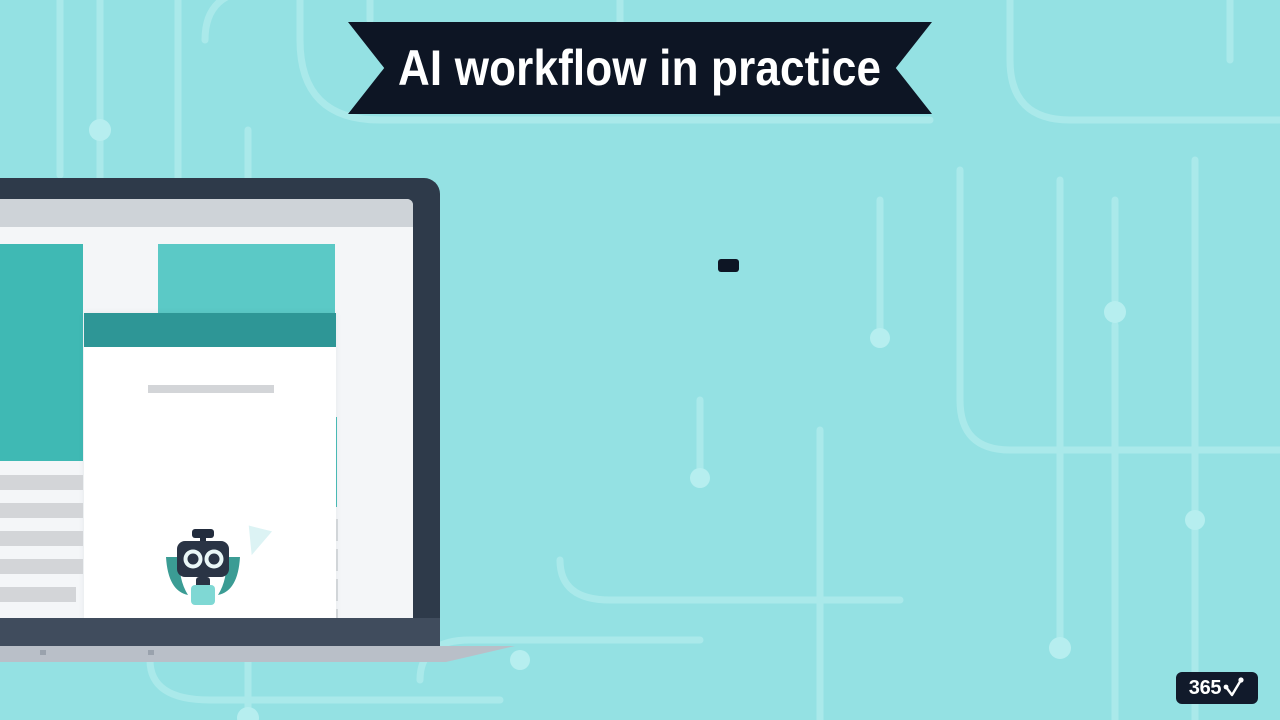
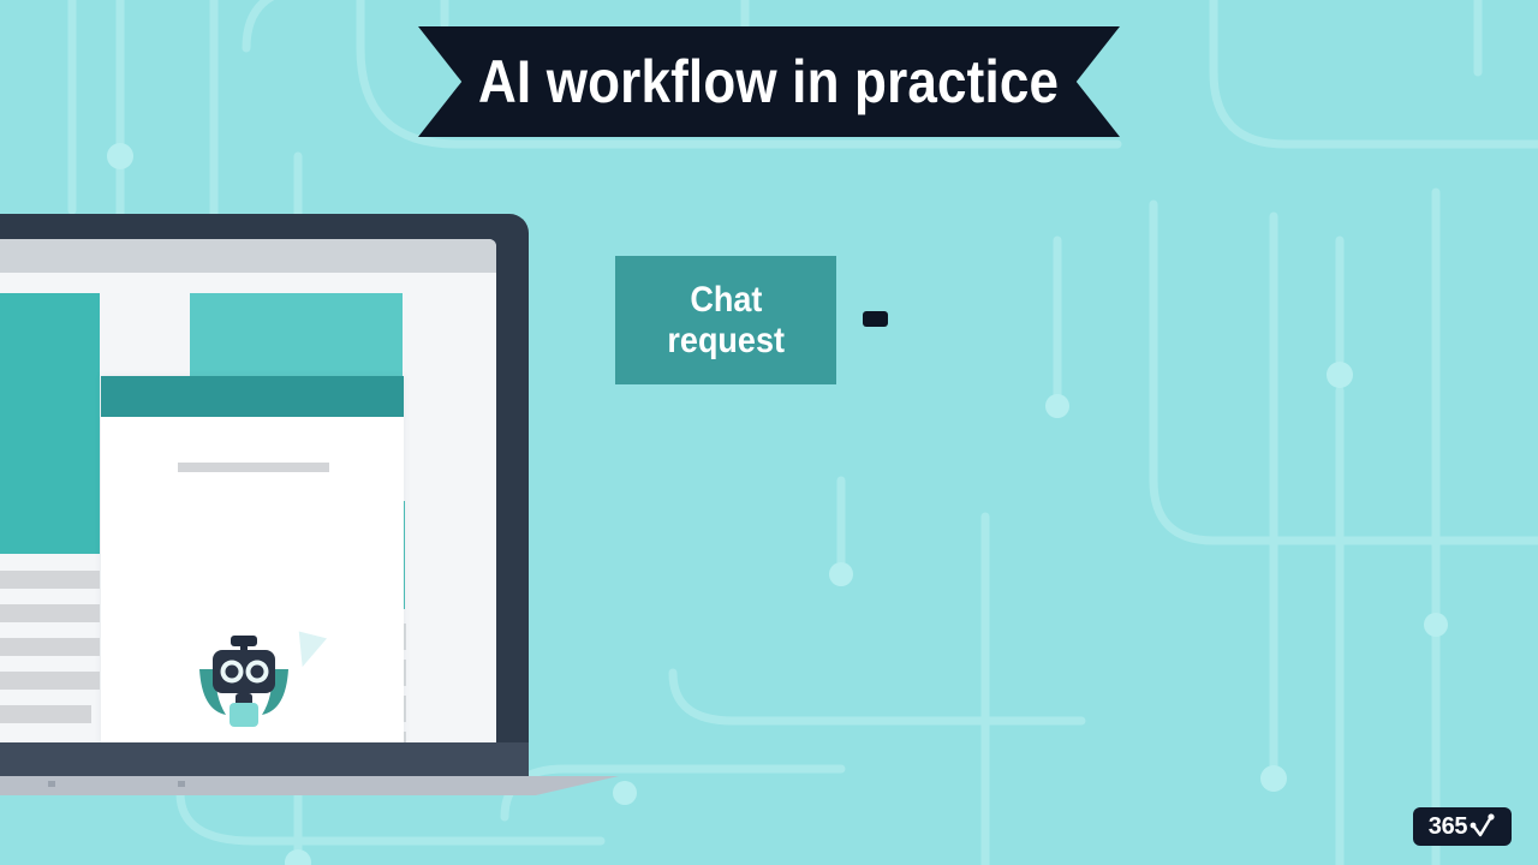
  AI workflow in practice
+ Chat
+ request
  365
